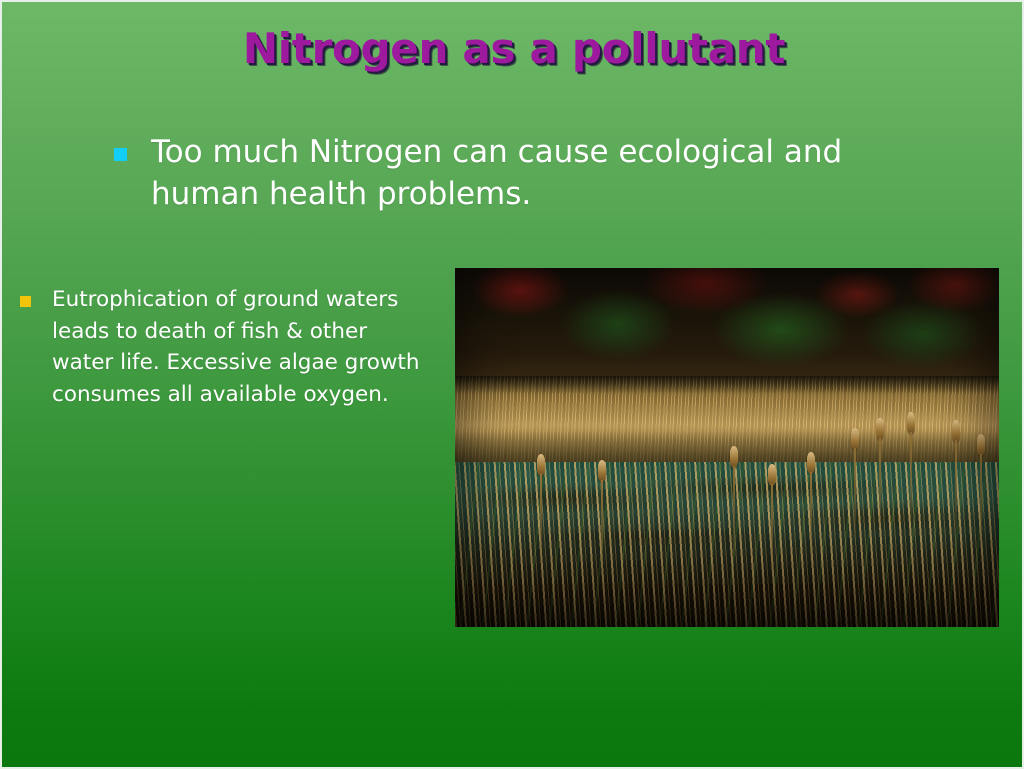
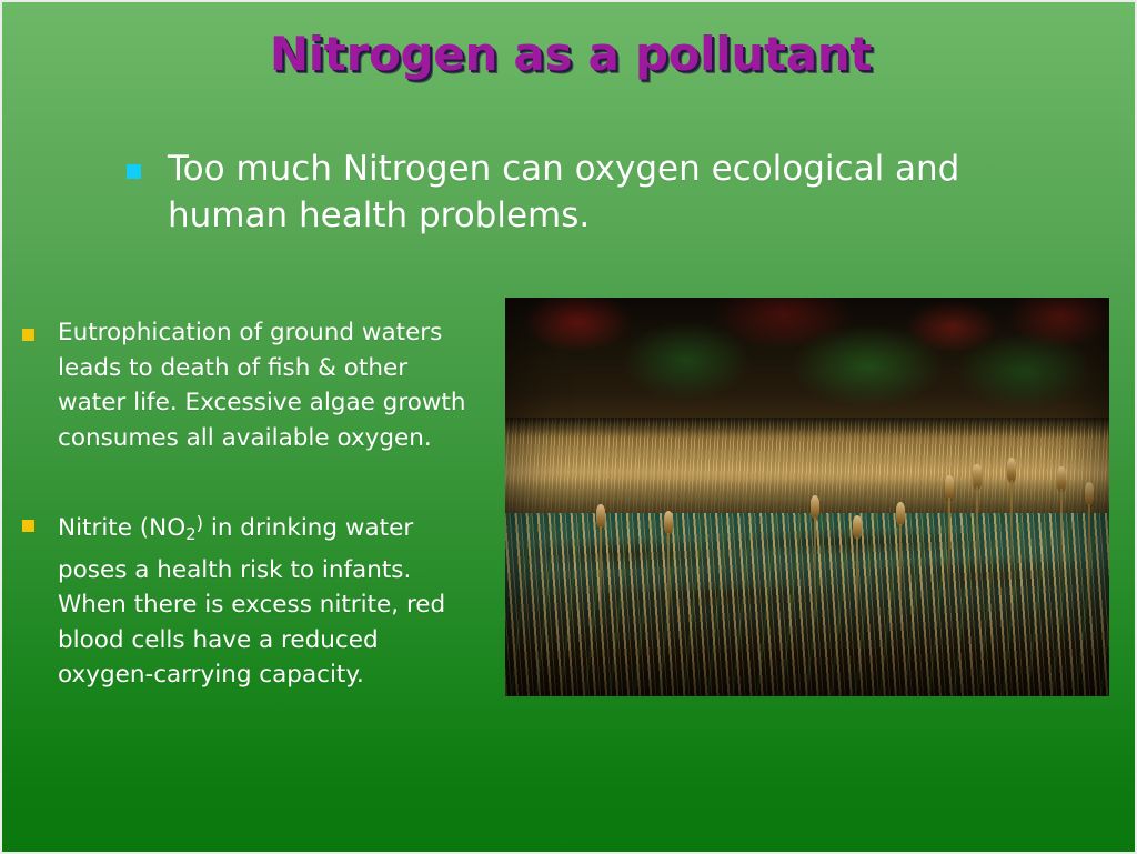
  Nitrogen as a pollutant
- Too much Nitrogen can cause ecological and human health problems.
+ Too much Nitrogen can oxygen ecological and human health problems.
  Eutrophication of ground waters leads to death of fish & other water life. Excessive algae growth consumes all available oxygen.
+ Nitrite (NO2) in drinking water poses a health risk to infants. When there is excess nitrite, red blood cells have a reduced oxygen-carrying capacity.
